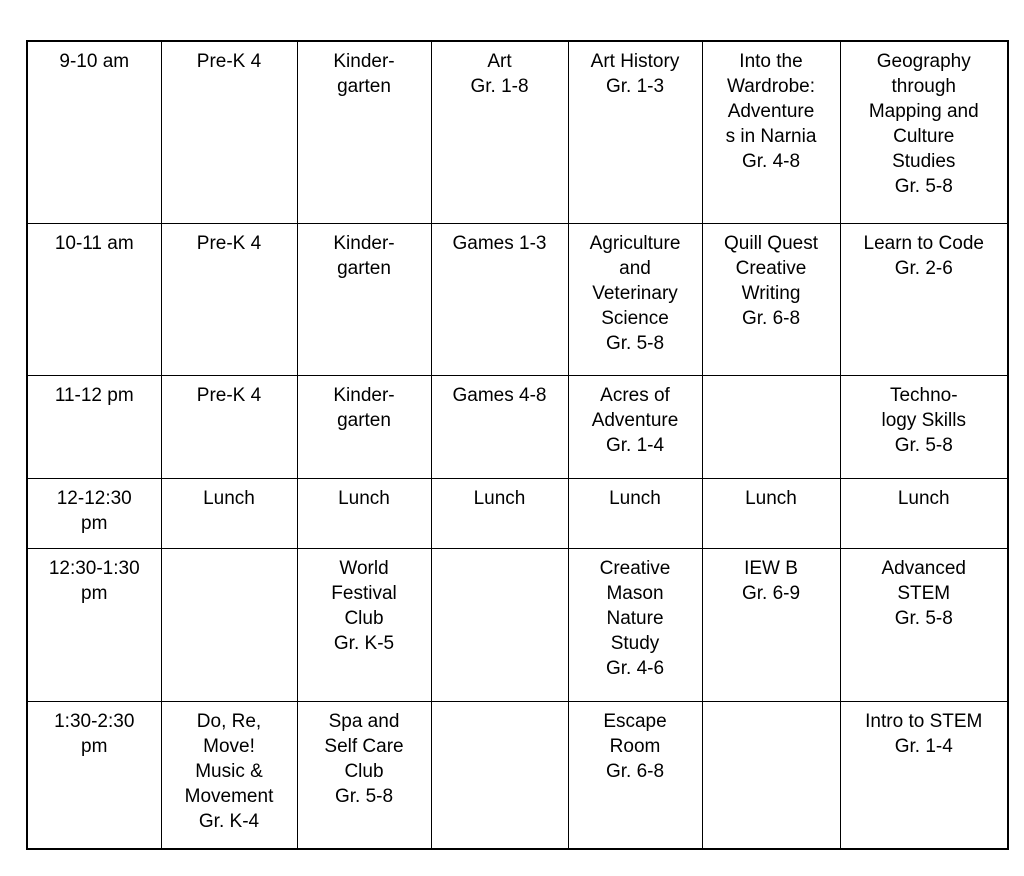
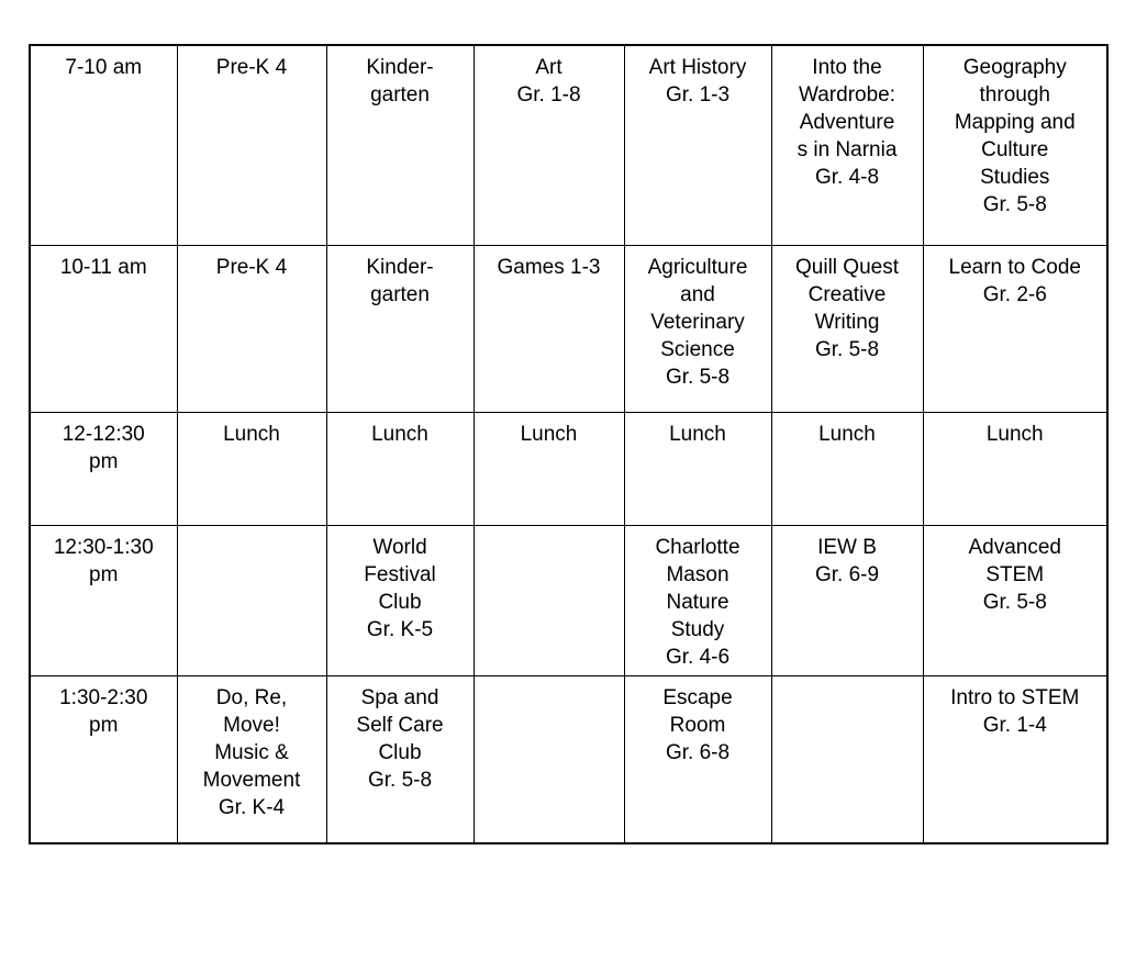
- 9-10 am	Pre-K 4	Kinder- garten	Art Gr. 1-8	Art History Gr. 1-3	Into the Wardrobe: Adventure s in Narnia Gr. 4-8	Geography through Mapping and Culture Studies Gr. 5-8
+ 7-10 am	Pre-K 4	Kinder- garten	Art Gr. 1-8	Art History Gr. 1-3	Into the Wardrobe: Adventure s in Narnia Gr. 4-8	Geography through Mapping and Culture Studies Gr. 5-8
- 10-11 am	Pre-K 4	Kinder- garten	Games 1-3	Agriculture and Veterinary Science Gr. 5-8	Quill Quest Creative Writing Gr. 6-8	Learn to Code Gr. 2-6
+ 10-11 am	Pre-K 4	Kinder- garten	Games 1-3	Agriculture and Veterinary Science Gr. 5-8	Quill Quest Creative Writing Gr. 5-8	Learn to Code Gr. 2-6
- 11-12 pm	Pre-K 4	Kinder- garten	Games 4-8	Acres of Adventure Gr. 1-4		Techno- logy Skills Gr. 5-8
  12-12:30 pm	Lunch	Lunch	Lunch	Lunch	Lunch	Lunch
- 12:30-1:30 pm		World Festival Club Gr. K-5		Creative Mason Nature Study Gr. 4-6	IEW B Gr. 6-9	Advanced STEM Gr. 5-8
+ 12:30-1:30 pm		World Festival Club Gr. K-5		Charlotte Mason Nature Study Gr. 4-6	IEW B Gr. 6-9	Advanced STEM Gr. 5-8
  1:30-2:30 pm	Do, Re, Move! Music & Movement Gr. K-4	Spa and Self Care Club Gr. 5-8		Escape Room Gr. 6-8		Intro to STEM Gr. 1-4
